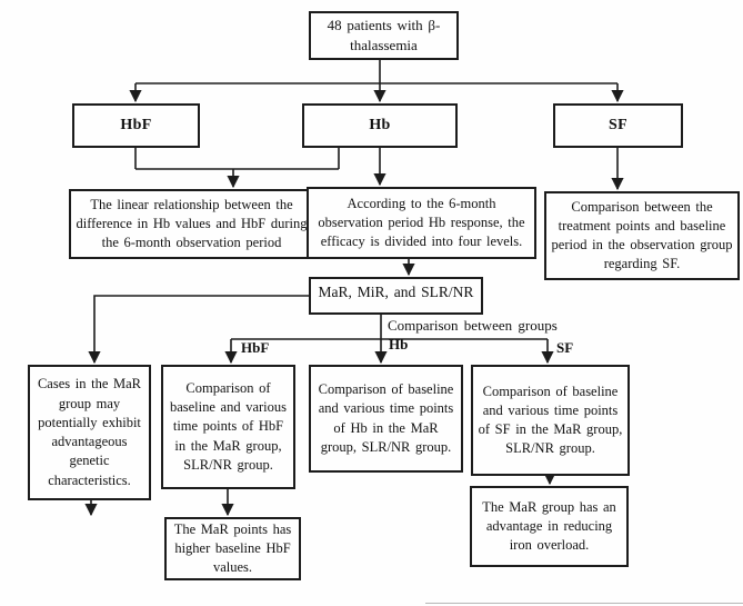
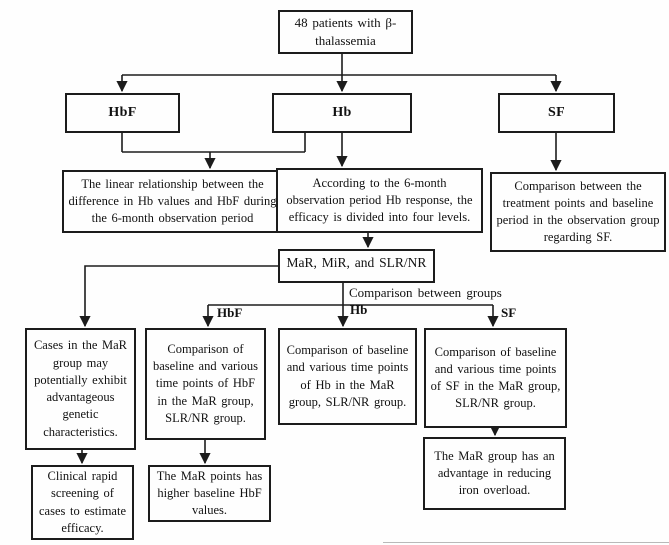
  48 patients with β-thalassemia
  HbF
  Hb
  SF
  The linear relationship between the difference in Hb values and HbF during the 6-month observation period
  According to the 6-month observation period Hb response, the efficacy is divided into four levels.
  Comparison between the treatment points and baseline period in the observation group regarding SF.
  MaR, MiR, and SLR/NR
  Cases in the MaR group may potentially exhibit advantageous genetic characteristics.
  Comparison of baseline and various time points of HbF in the MaR group, SLR/NR group.
  Comparison of baseline and various time points of Hb in the MaR group, SLR/NR group.
  Comparison of baseline and various time points of SF in the MaR group, SLR/NR group.
+ Clinical rapid screening of cases to estimate efficacy.
  The MaR points has higher baseline HbF values.
  The MaR group has an advantage in reducing iron overload.
  Comparison between groups
  HbF
  Hb
  SF
